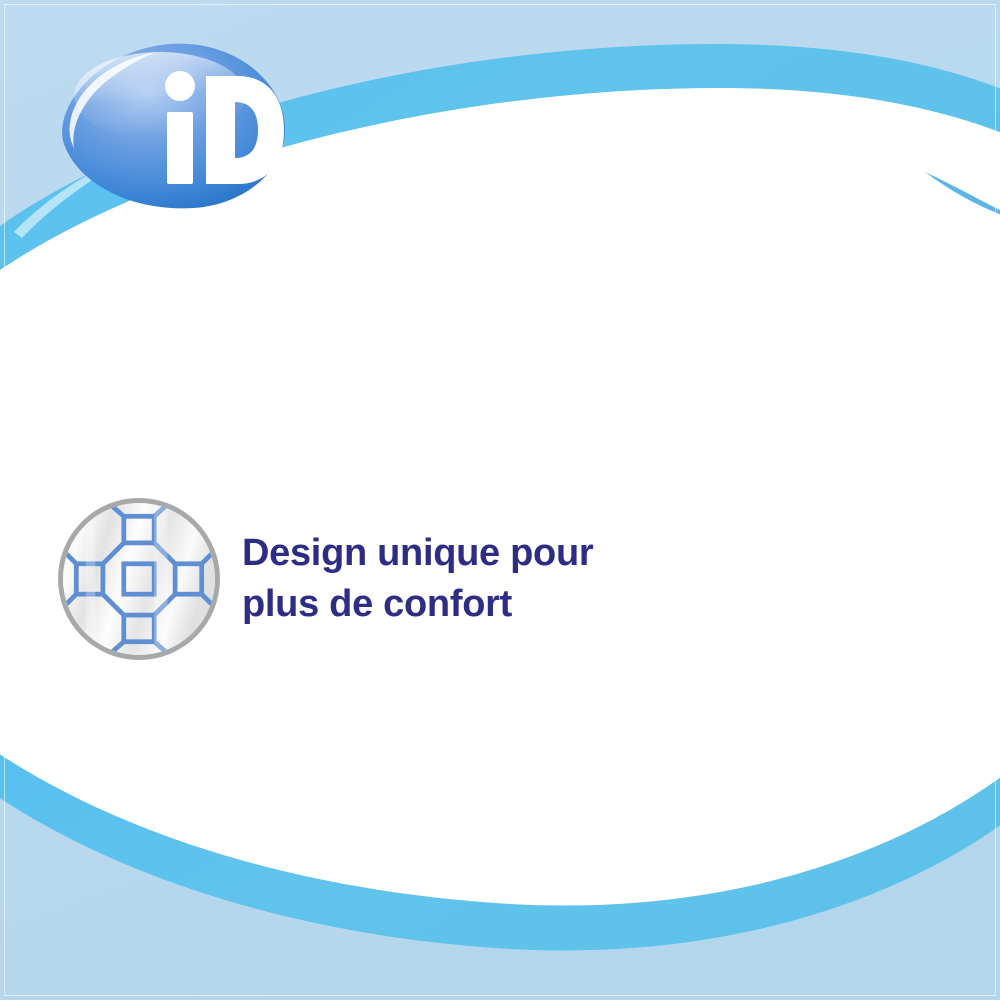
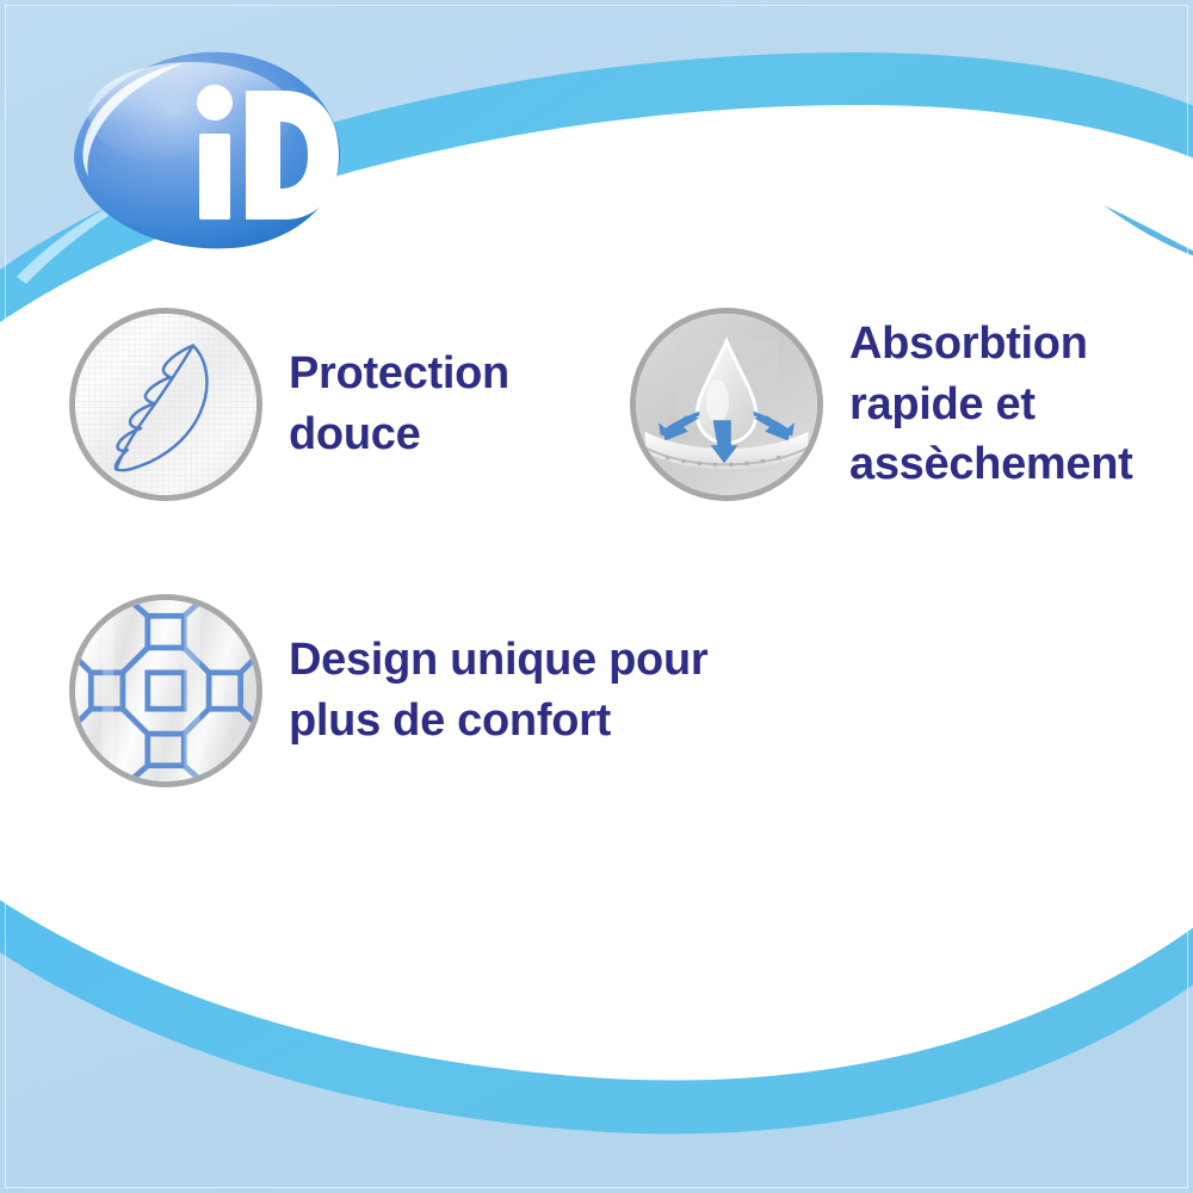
+ Protection
+ douce
+ Absorbtion
+ rapide et
+ assèchement
  Design unique pour
  plus de confort
